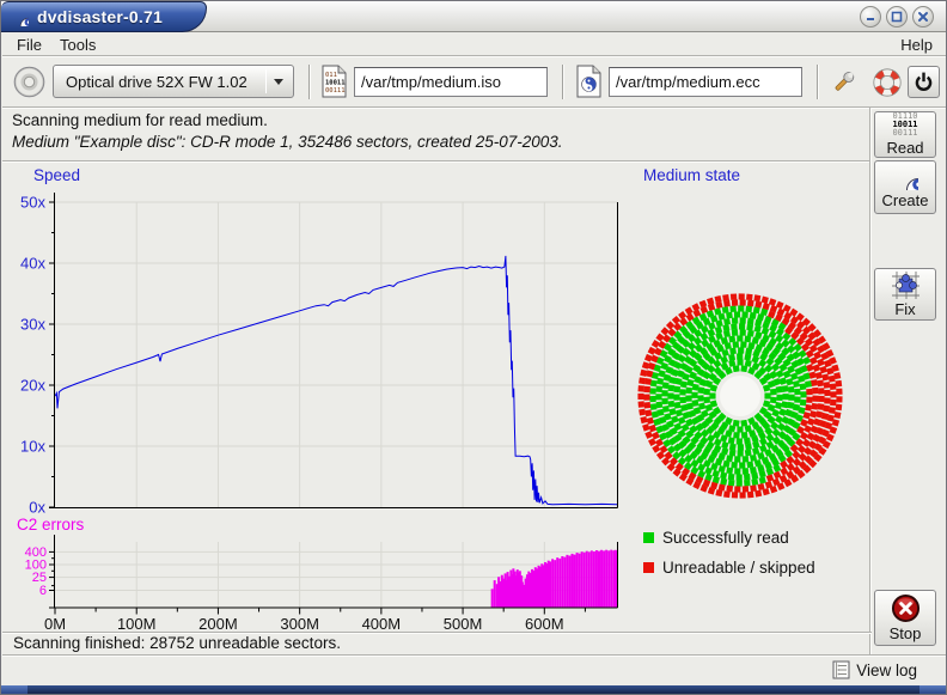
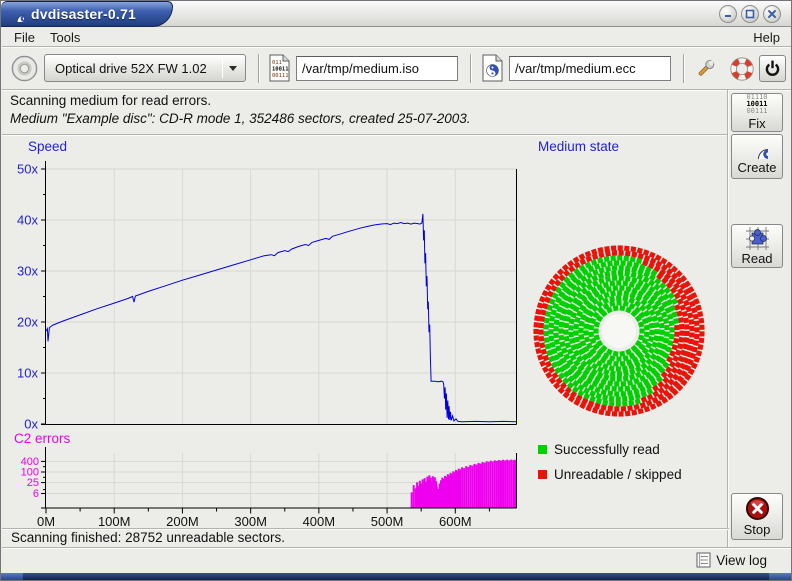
  dvdisaster-0.71
  File
  Tools
  Help
  Optical drive 52X FW 1.02
  /var/tmp/medium.iso
  /var/tmp/medium.ecc
- Scanning medium for read medium.
+ Scanning medium for read errors.
  Medium "Example disc": CD-R mode 1, 352486 sectors, created 25-07-2003.
  Speed
  C2 errors
  Medium state
  0x
  10x
  20x
  30x
  40x
  50x
  6
  25
  100
  400
  0M
  100M
  200M
  300M
  400M
  500M
  600M
  Successfully read
  Unreadable / skipped
  01110
  10011
  00111
- Read
+ Fix
  Create
- Fix
+ Read
  Stop
  Scanning finished: 28752 unreadable sectors.
  View log
